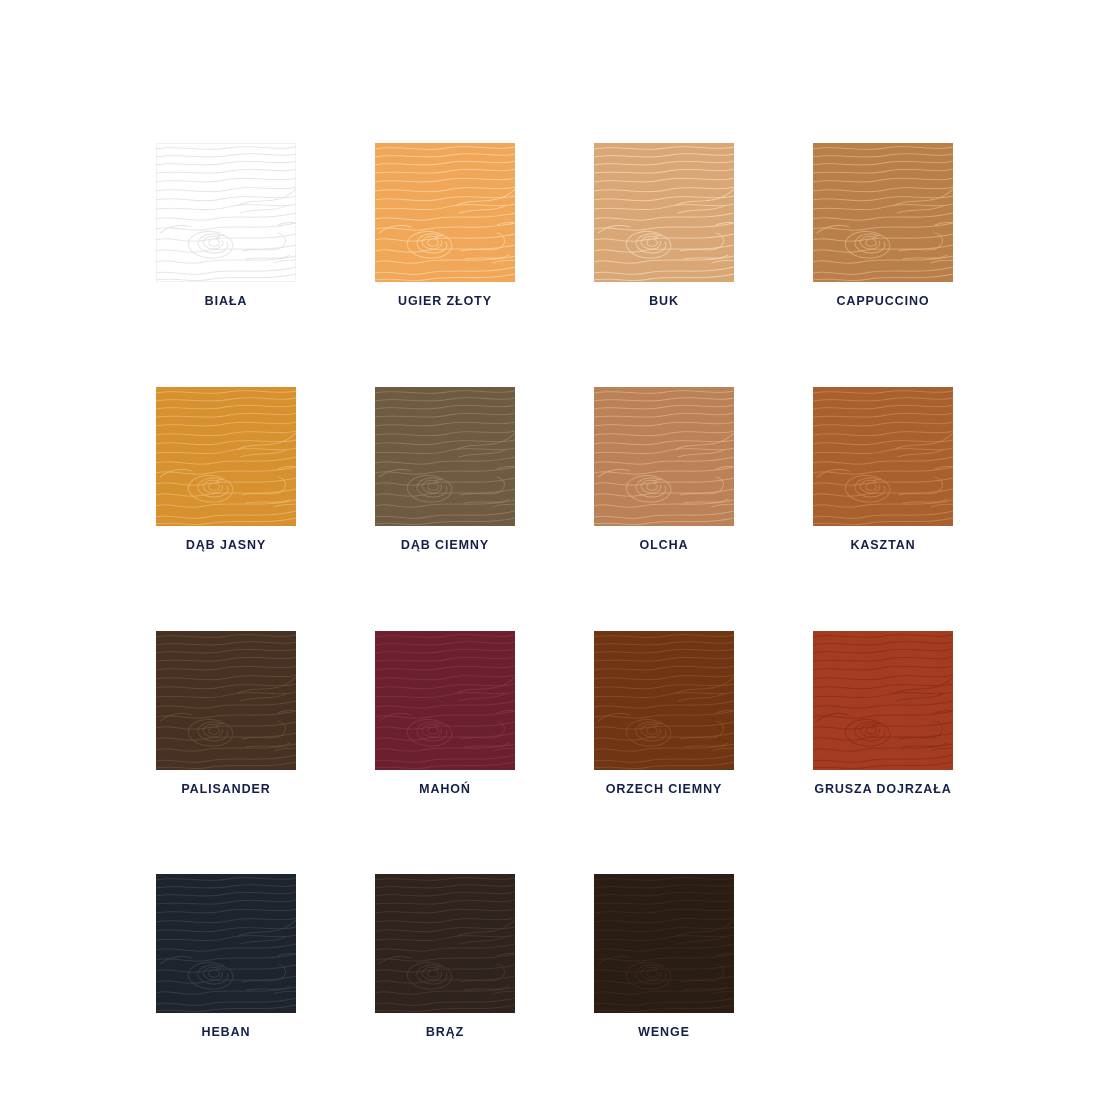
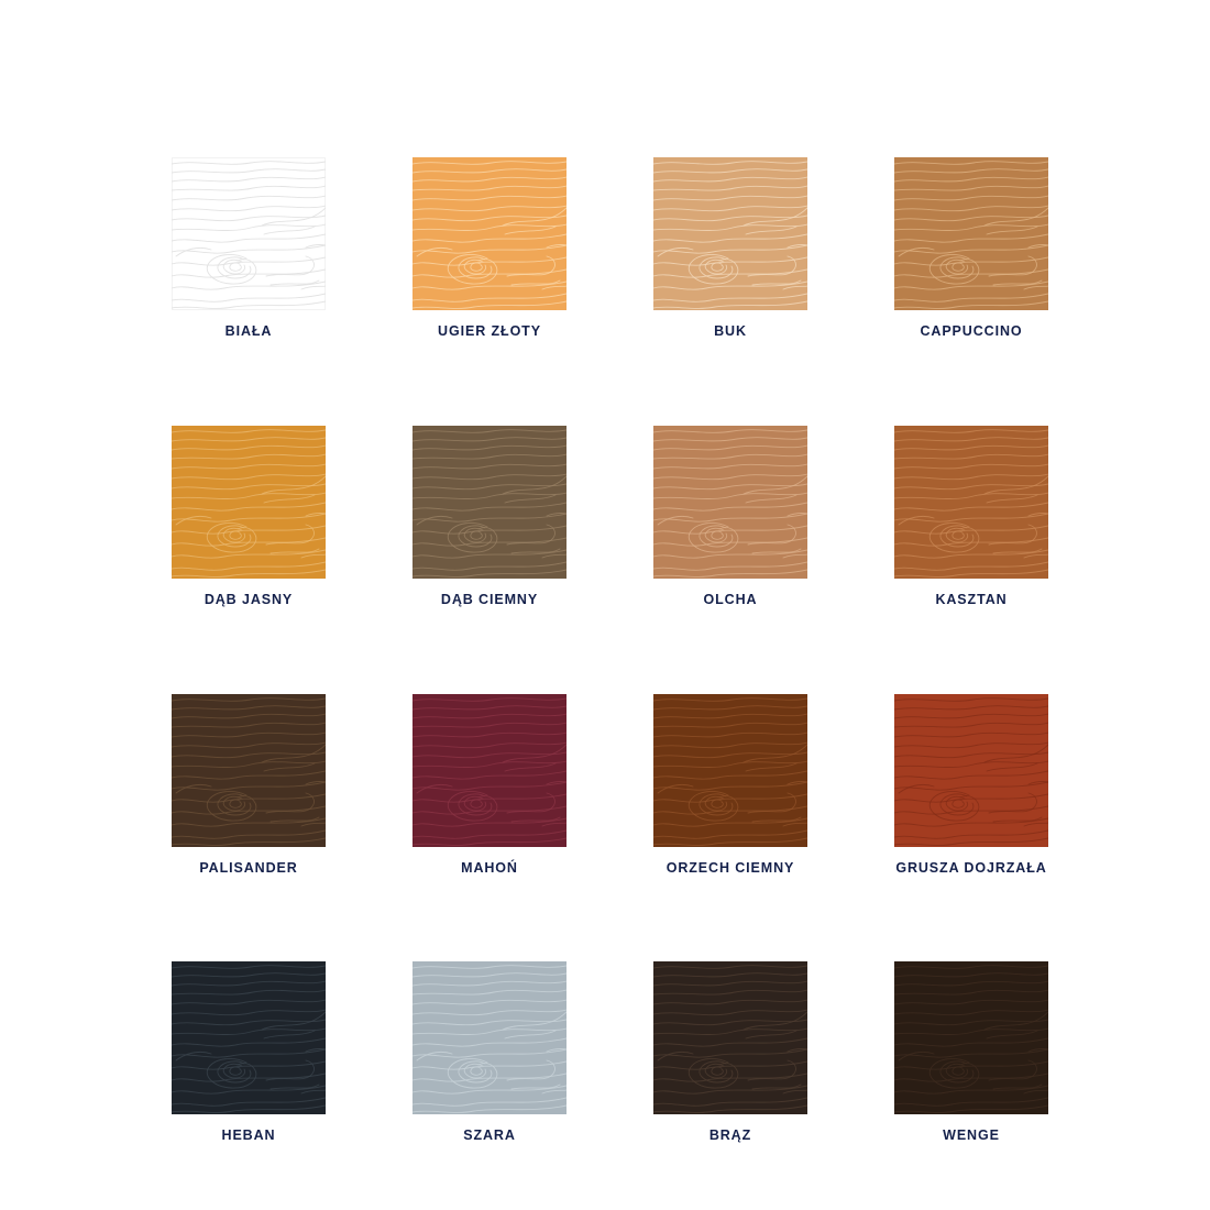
  BIAŁA
  UGIER ZŁOTY
  BUK
  CAPPUCCINO
  DĄB JASNY
  DĄB CIEMNY
  OLCHA
  KASZTAN
  PALISANDER
  MAHOŃ
  ORZECH CIEMNY
  GRUSZA DOJRZAŁA
  HEBAN
+ SZARA
  BRĄZ
  WENGE
